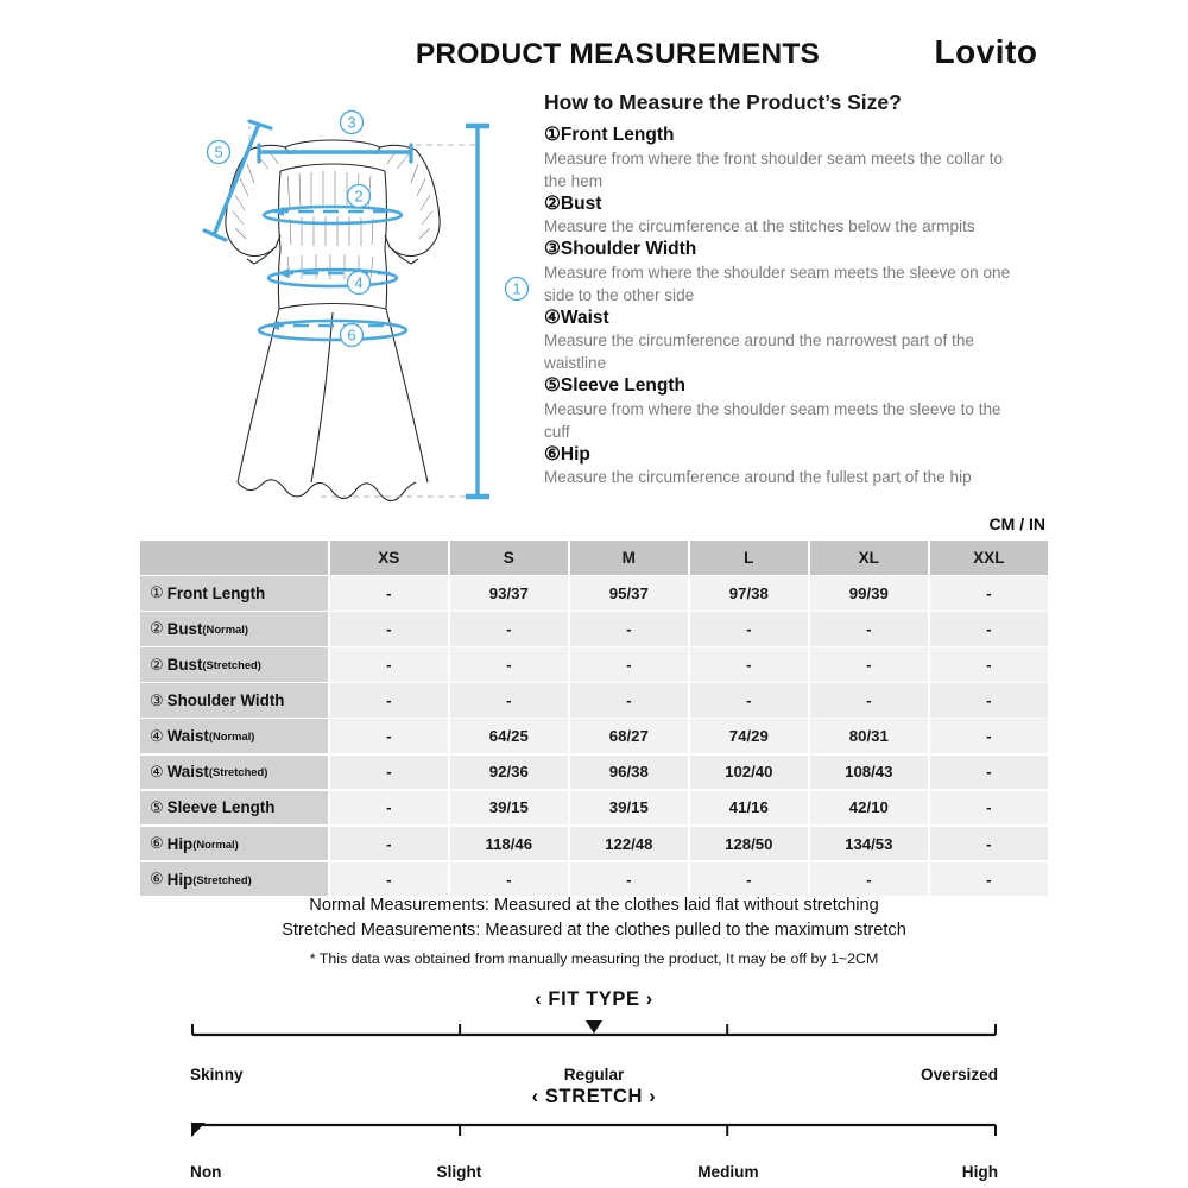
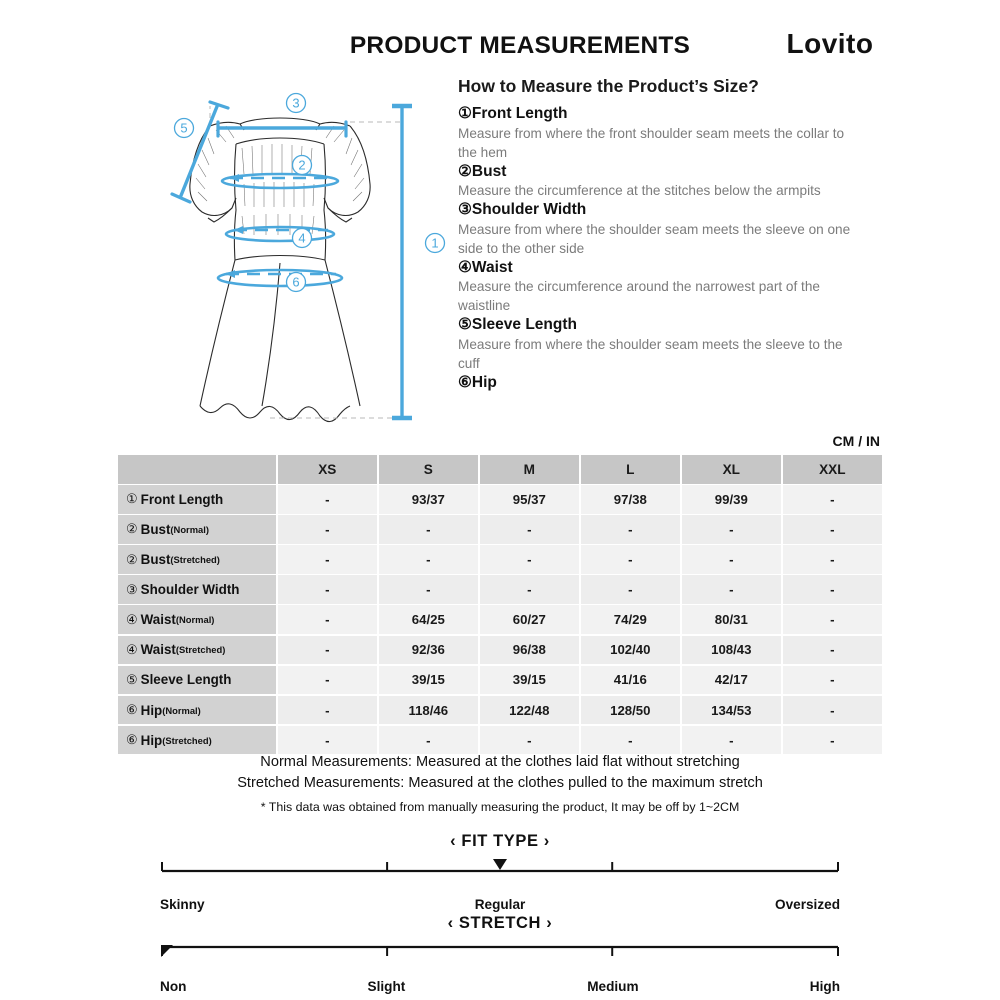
  PRODUCT MEASUREMENTS
  Lovito
  How to Measure the Product’s Size?
  3
  2
  4
  6
  1
  5
  ①Front Length
  Measure from where the front shoulder seam meets the collar to the hem
  ②Bust
  Measure the circumference at the stitches below the armpits
  ③Shoulder Width
  Measure from where the shoulder seam meets the sleeve on one side to the other side
  ④Waist
  Measure the circumference around the narrowest part of the waistline
  ⑤Sleeve Length
  Measure from where the shoulder seam meets the sleeve to the cuff
  ⑥Hip
- Measure the circumference around the fullest part of the hip
  CM / IN
  XS
  S
  M
  L
  XL
  XXL
  ①
  Front Length
  -
  93/37
  95/37
  97/38
  99/39
  -
  ②
  Bust
  (Normal)
  -
  -
  -
  -
  -
  -
  ②
  Bust
  (Stretched)
  -
  -
  -
  -
  -
  -
  ③
  Shoulder Width
  -
  -
  -
  -
  -
  -
  ④
  Waist
  (Normal)
  -
  64/25
- 68/27
+ 60/27
  74/29
  80/31
  -
  ④
  Waist
  (Stretched)
  -
  92/36
  96/38
  102/40
  108/43
  -
  ⑤
  Sleeve Length
  -
  39/15
  39/15
  41/16
- 42/10
+ 42/17
  -
  ⑥
  Hip
  (Normal)
  -
  118/46
  122/48
  128/50
  134/53
  -
  ⑥
  Hip
  (Stretched)
  -
  -
  -
  -
  -
  -
  Normal Measurements: Measured at the clothes laid flat without stretching
  Stretched Measurements: Measured at the clothes pulled to the maximum stretch
  * This data was obtained from manually measuring the product, It may be off by 1~2CM
  ‹ FIT TYPE ›
  Skinny
  Regular
  Oversized
  ‹ STRETCH ›
  Non
  Slight
  Medium
  High
